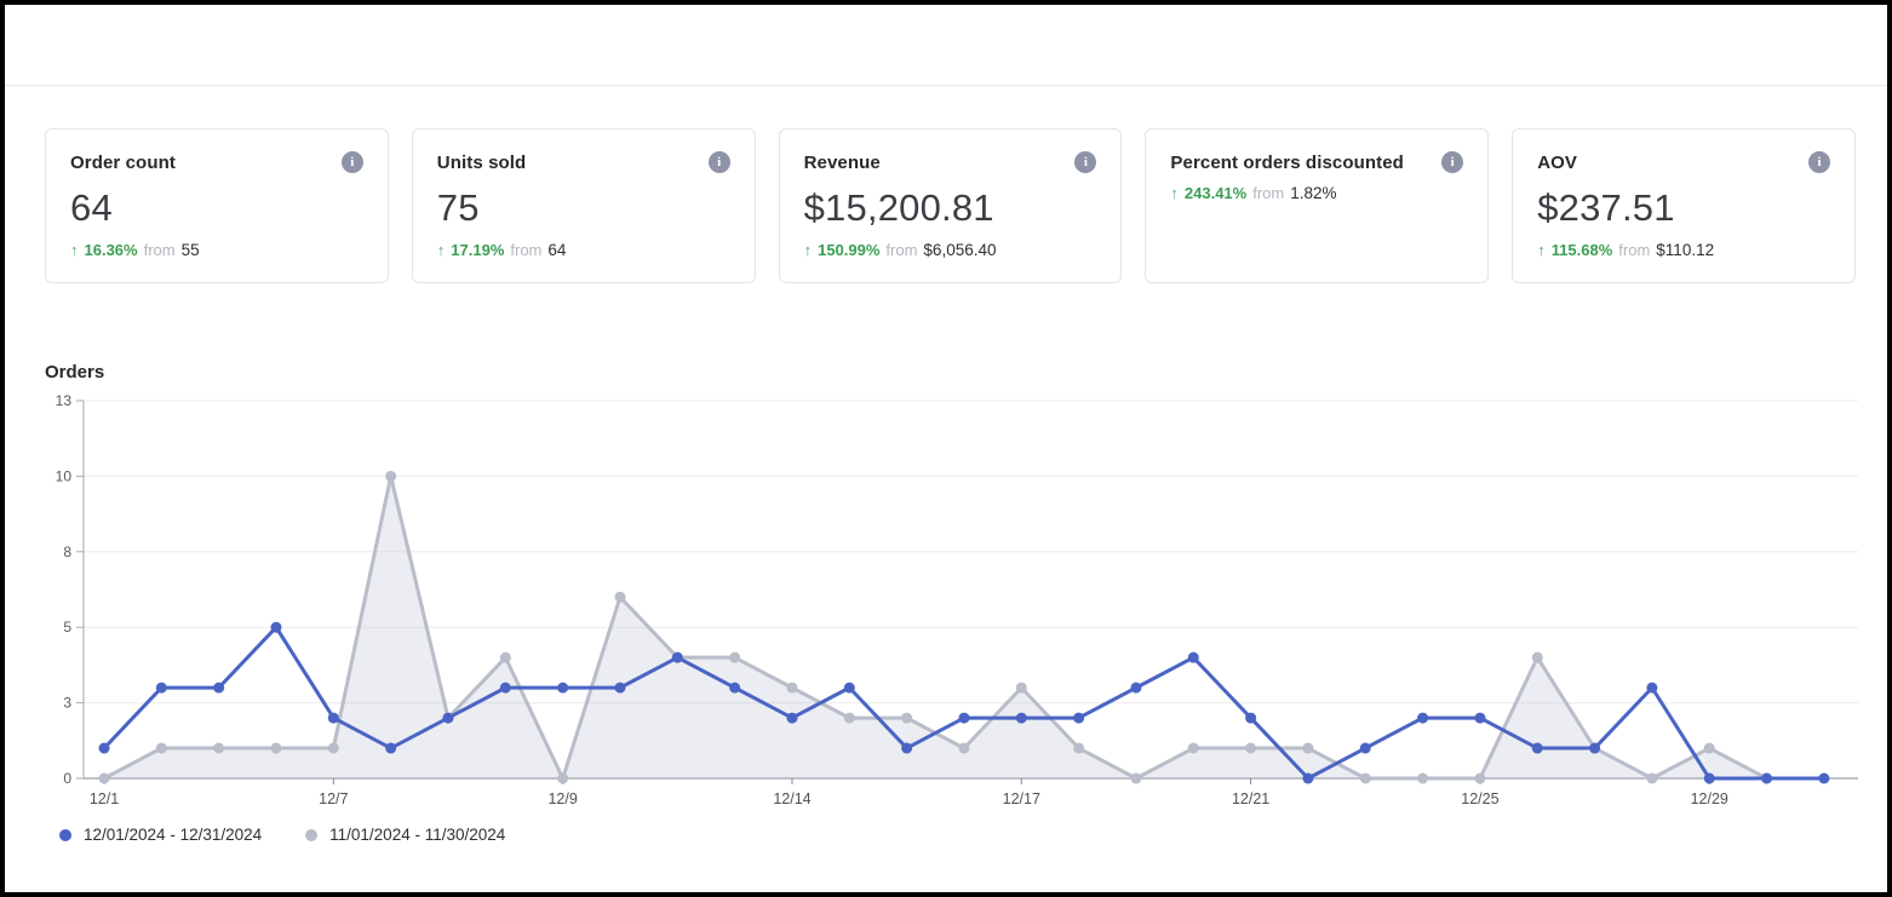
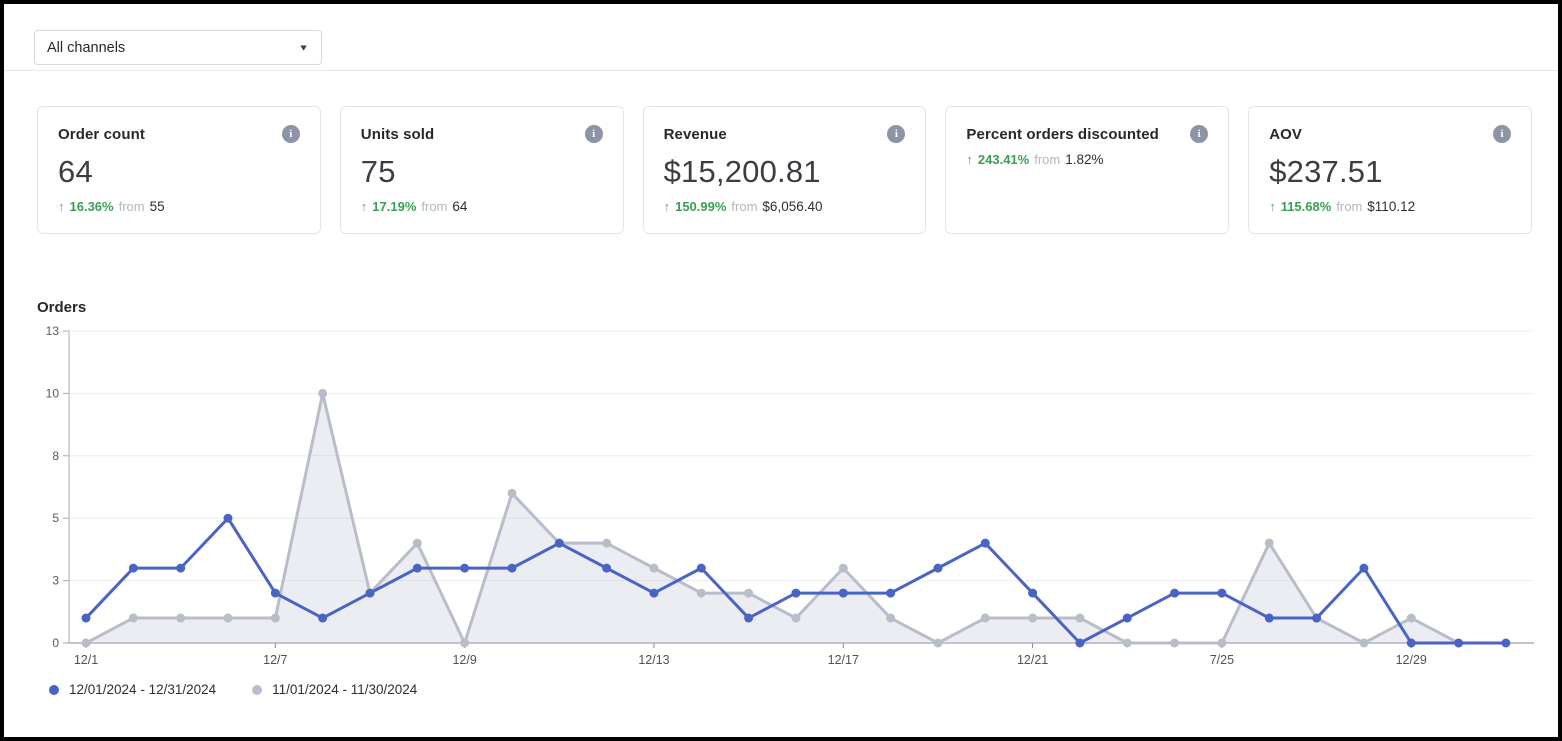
+ All channels
+ ▼
  Order count
  i
  64
  ↑
  16.36%
  from
  55
  Units sold
  i
  75
  ↑
  17.19%
  from
  64
  Revenue
  i
  $15,200.81
  ↑
  150.99%
  from
  $6,056.40
  Percent orders discounted
  i
  ↑
  243.41%
  from
  1.82%
  AOV
  i
  $237.51
  ↑
  115.68%
  from
  $110.12
  Orders
  0
  3
  5
  8
  10
  13
  12/1
  12/7
  12/9
- 12/14
+ 12/13
  12/17
  12/21
- 12/25
+ 7/25
  12/29
  12/01/2024 - 12/31/2024
  11/01/2024 - 11/30/2024
